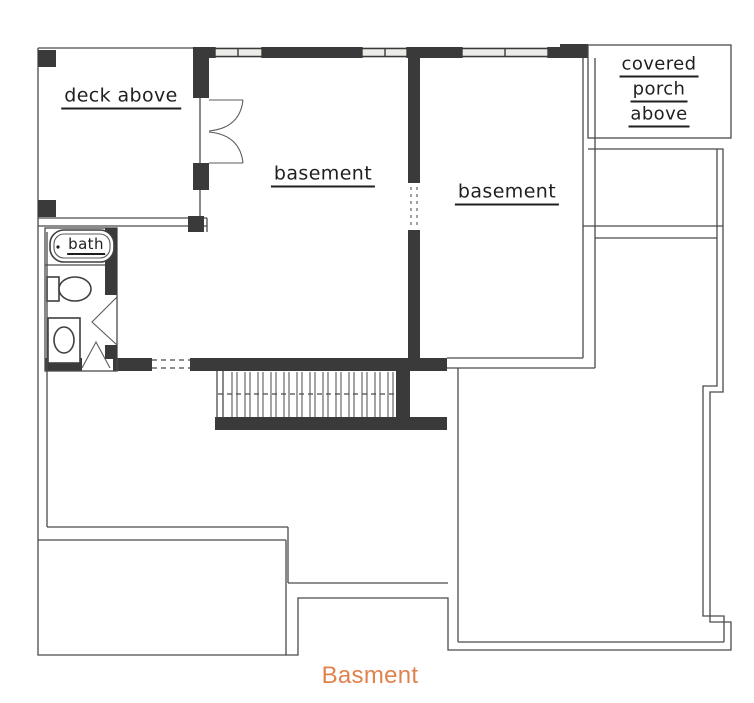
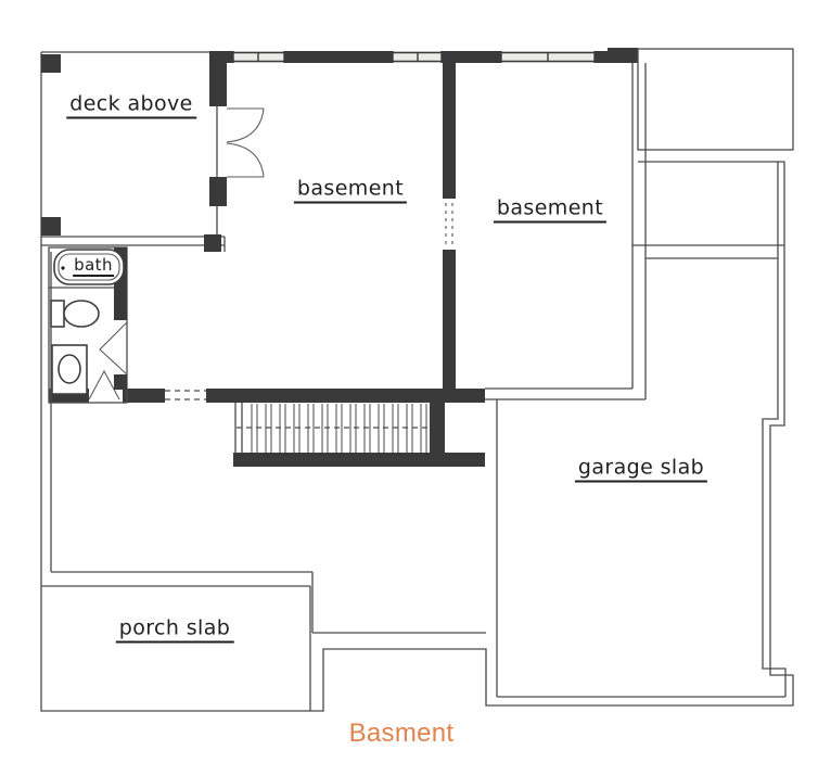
  deck above
  basement
  basement
- covered
- porch
- above
  bath
+ garage slab
+ porch slab
  Basment
